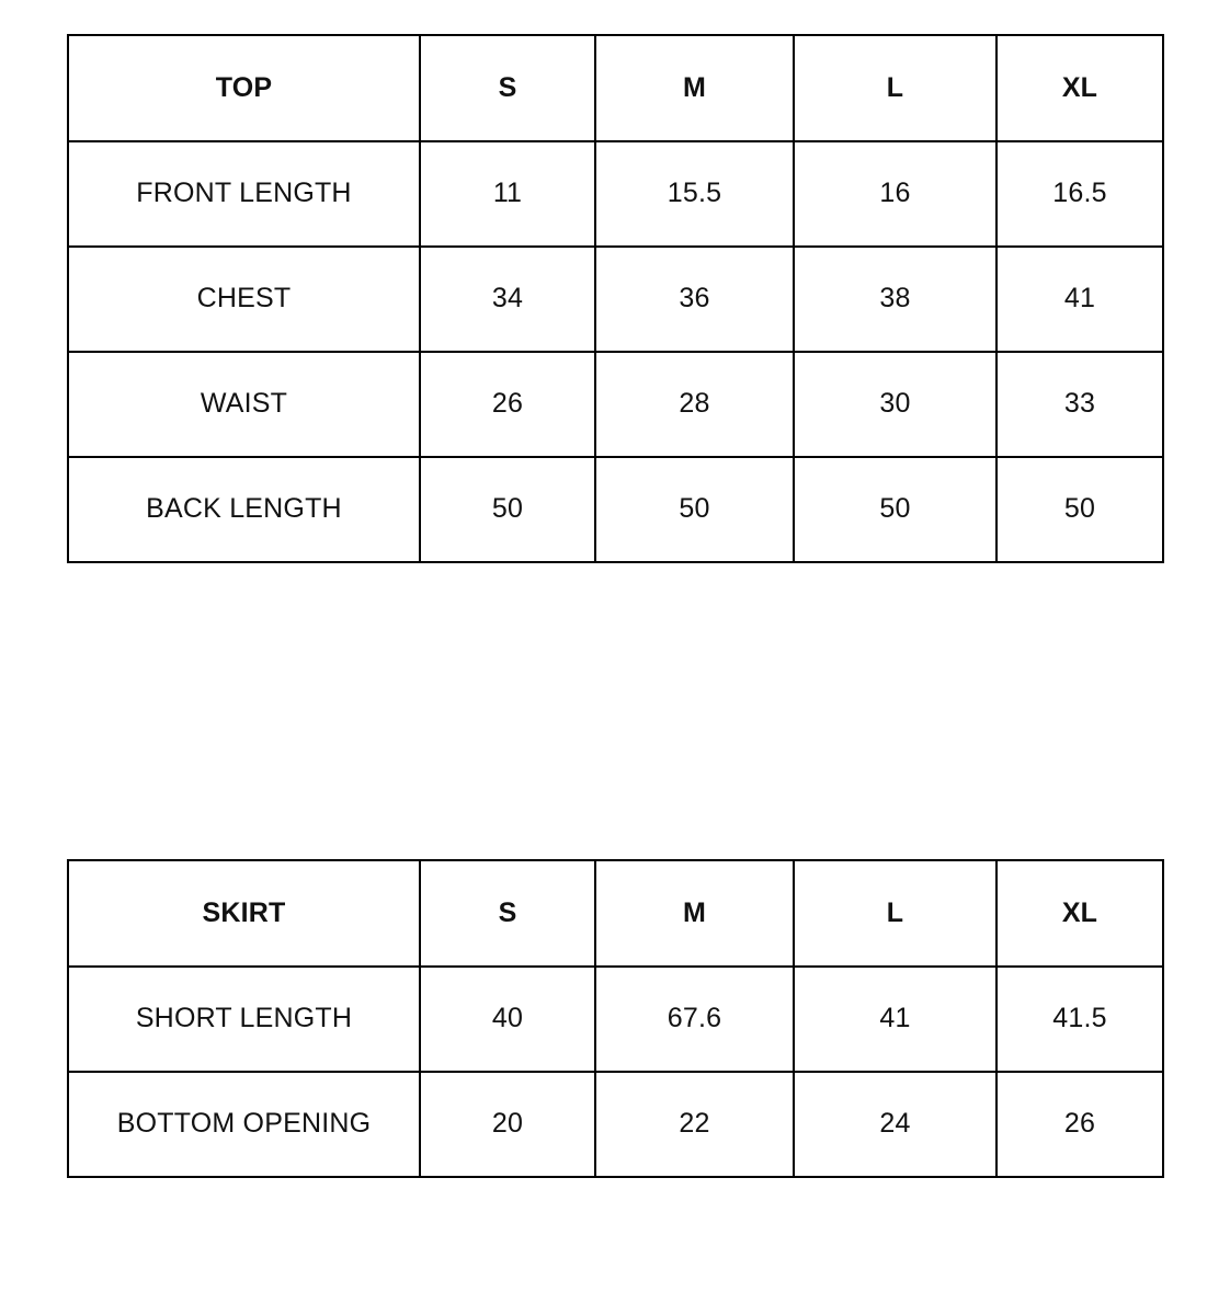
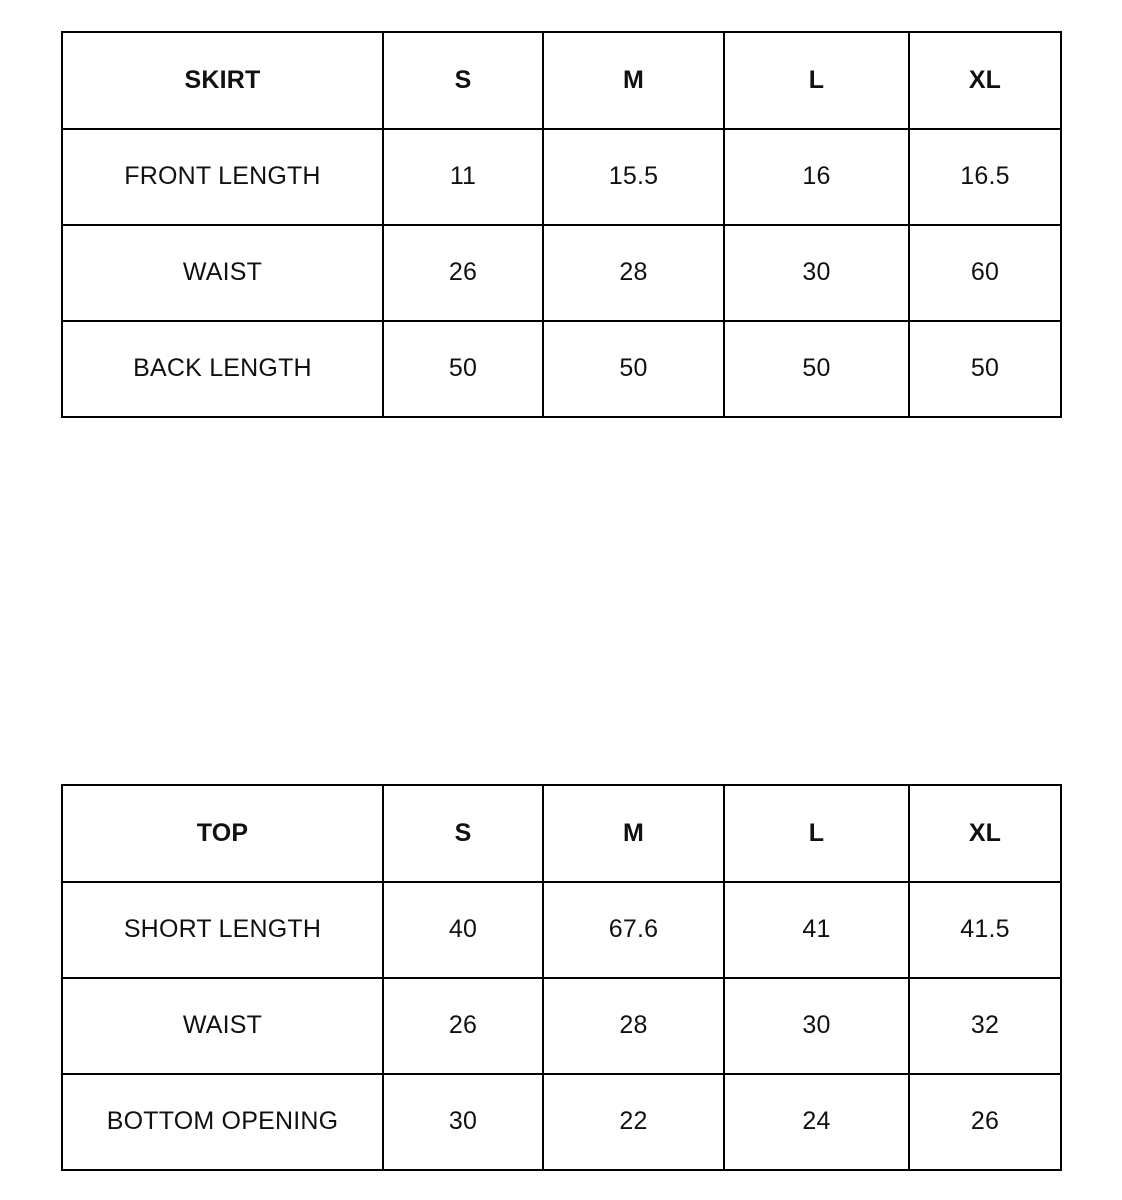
- TOP	S	M	L	XL
+ SKIRT	S	M	L	XL
  FRONT LENGTH	11	15.5	16	16.5
- CHEST	34	36	38	41
- WAIST	26	28	30	33
+ WAIST	26	28	30	60
  BACK LENGTH	50	50	50	50
- SKIRT	S	M	L	XL
+ TOP	S	M	L	XL
  SHORT LENGTH	40	67.6	41	41.5
+ WAIST	26	28	30	32
- BOTTOM OPENING	20	22	24	26
+ BOTTOM OPENING	30	22	24	26
